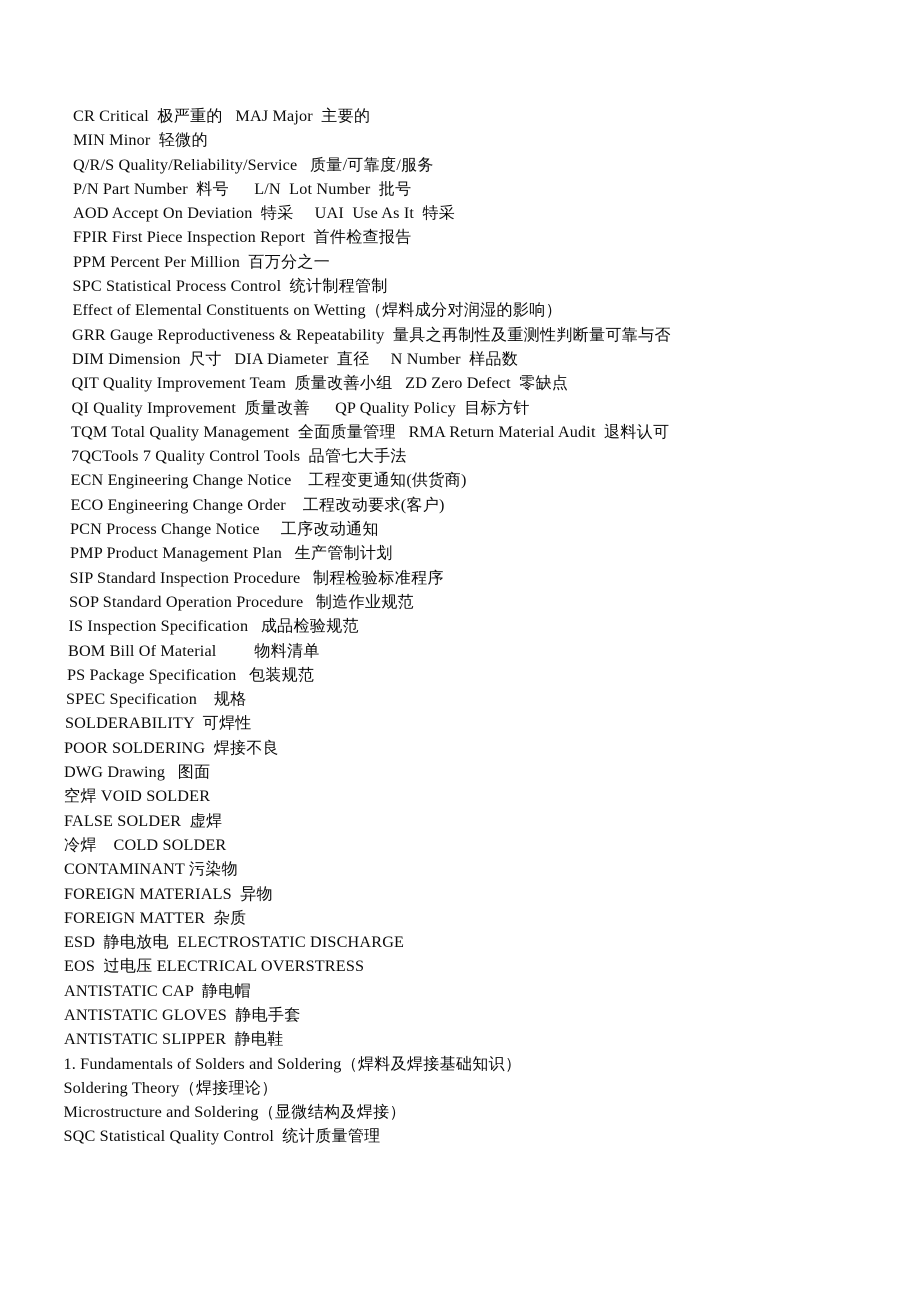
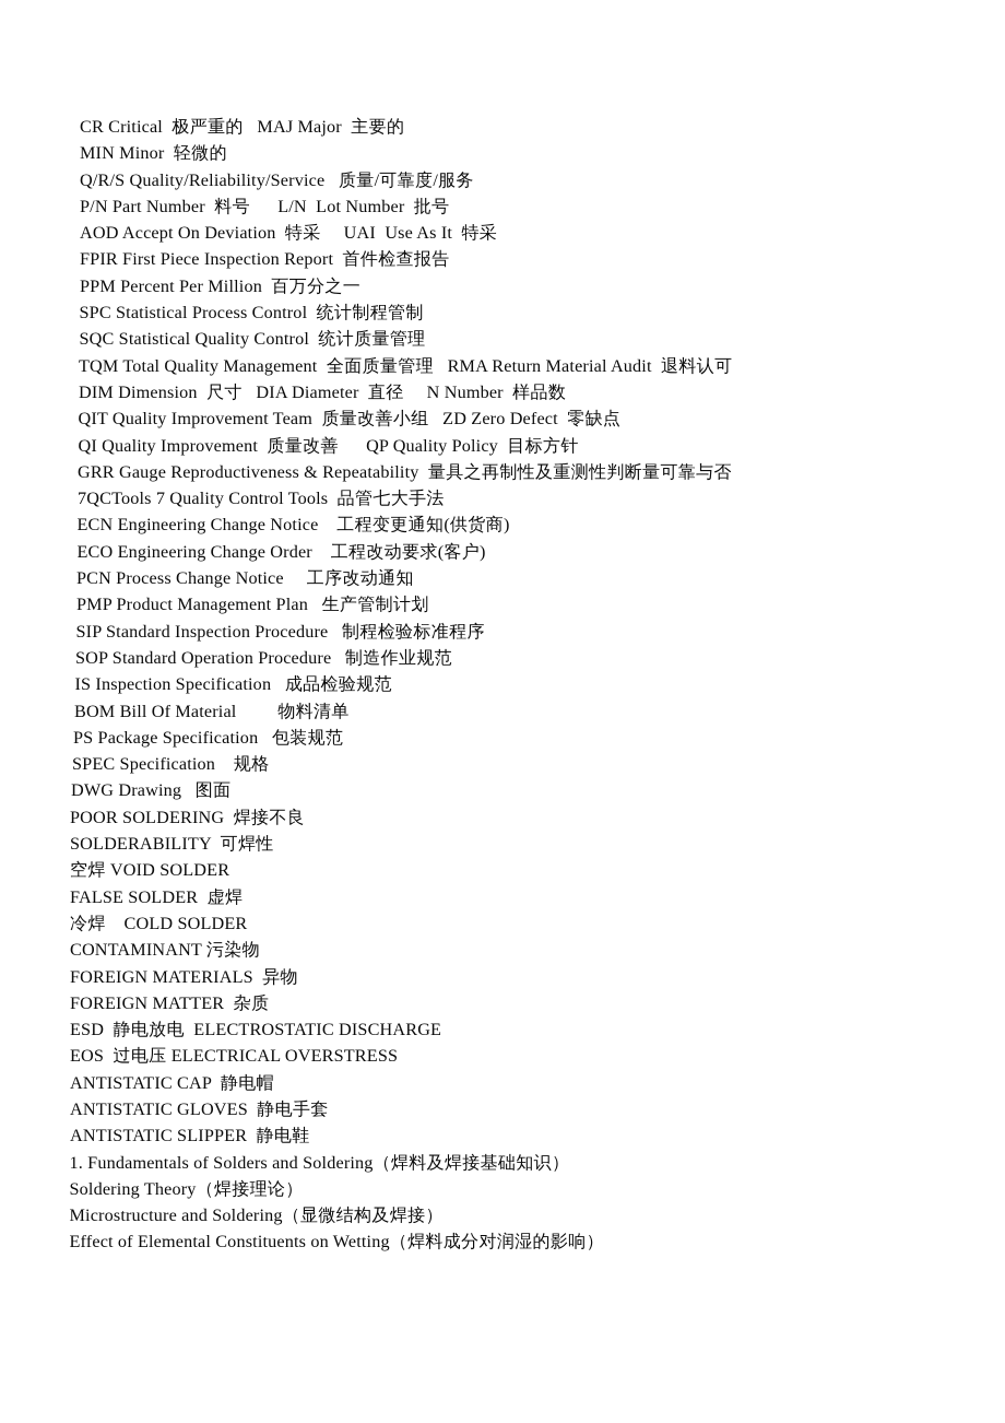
  CR Critical 极严重的 MAJ Major 主要的
  MIN Minor 轻微的
  Q/R/S Quality/Reliability/Service 质量/可靠度/服务
  P/N Part Number 料号 L/N Lot Number 批号
  AOD Accept On Deviation 特采 UAI Use As It 特采
  FPIR First Piece Inspection Report 首件检查报告
  PPM Percent Per Million 百万分之一
  SPC Statistical Process Control 统计制程管制
- Effect of Elemental Constituents on Wetting（焊料成分对润湿的影响）
+ SQC Statistical Quality Control 统计质量管理
- GRR Gauge Reproductiveness & Repeatability 量具之再制性及重测性判断量可靠与否
+ TQM Total Quality Management 全面质量管理 RMA Return Material Audit 退料认可
  DIM Dimension 尺寸 DIA Diameter 直径 N Number 样品数
  QIT Quality Improvement Team 质量改善小组 ZD Zero Defect 零缺点
  QI Quality Improvement 质量改善 QP Quality Policy 目标方针
- TQM Total Quality Management 全面质量管理 RMA Return Material Audit 退料认可
+ GRR Gauge Reproductiveness & Repeatability 量具之再制性及重测性判断量可靠与否
  7QCTools 7 Quality Control Tools 品管七大手法
  ECN Engineering Change Notice 工程变更通知(供货商)
  ECO Engineering Change Order 工程改动要求(客户)
  PCN Process Change Notice 工序改动通知
  PMP Product Management Plan 生产管制计划
  SIP Standard Inspection Procedure 制程检验标准程序
  SOP Standard Operation Procedure 制造作业规范
  IS Inspection Specification 成品检验规范
  BOM Bill Of Material 物料清单
  PS Package Specification 包装规范
  SPEC Specification 规格
- SOLDERABILITY 可焊性
+ DWG Drawing 图面
  POOR SOLDERING 焊接不良
- DWG Drawing 图面
+ SOLDERABILITY 可焊性
  空焊 VOID SOLDER
  FALSE SOLDER 虚焊
  冷焊 COLD SOLDER
  CONTAMINANT 污染物
  FOREIGN MATERIALS 异物
  FOREIGN MATTER 杂质
  ESD 静电放电 ELECTROSTATIC DISCHARGE
  EOS 过电压 ELECTRICAL OVERSTRESS
  ANTISTATIC CAP 静电帽
  ANTISTATIC GLOVES 静电手套
  ANTISTATIC SLIPPER 静电鞋
  1. Fundamentals of Solders and Soldering（焊料及焊接基础知识）
  Soldering Theory（焊接理论）
  Microstructure and Soldering（显微结构及焊接）
- SQC Statistical Quality Control 统计质量管理
+ Effect of Elemental Constituents on Wetting（焊料成分对润湿的影响）
